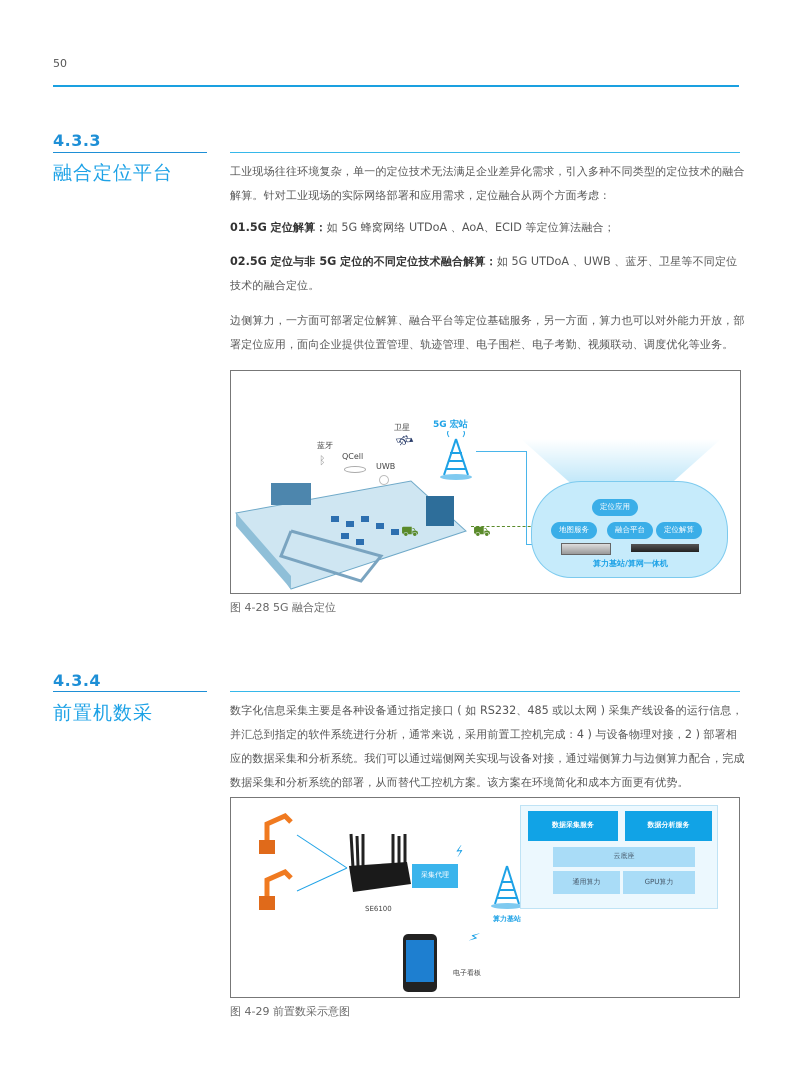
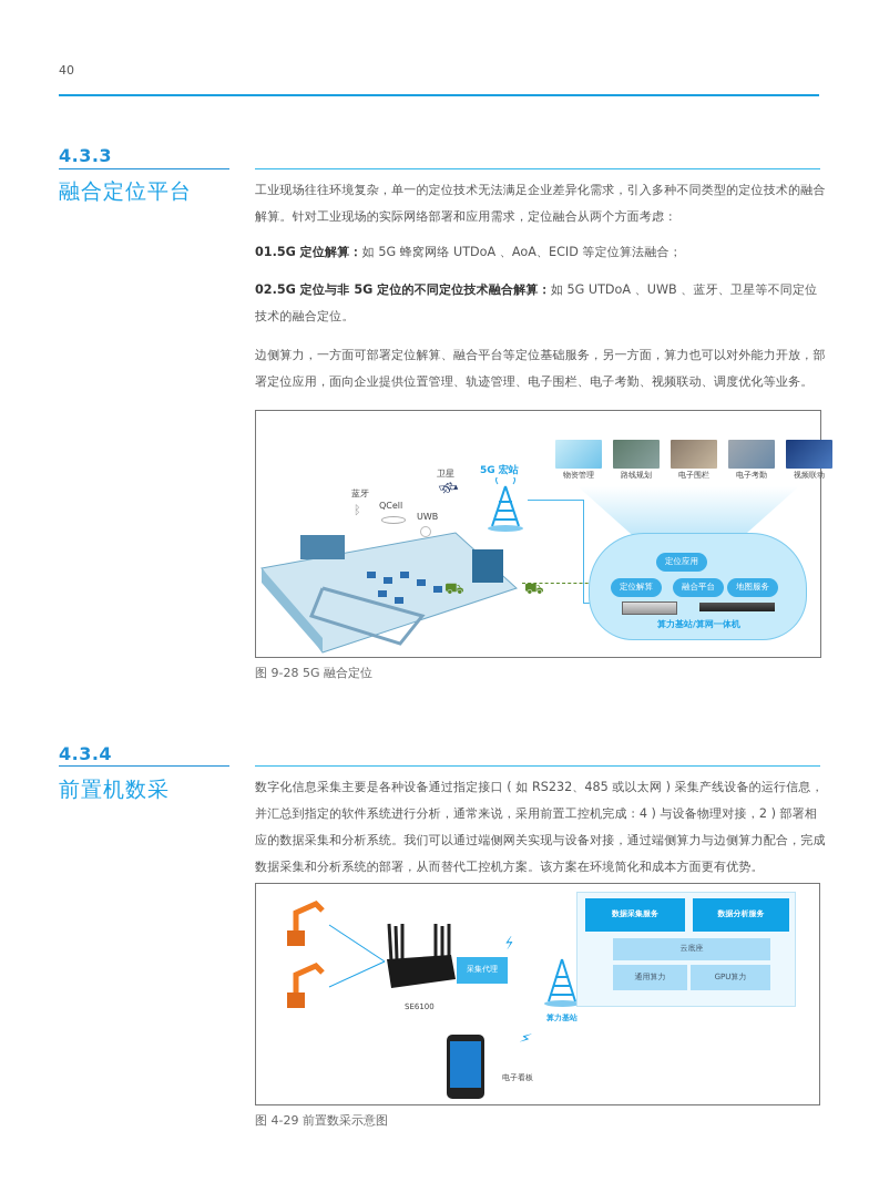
- 50
+ 40
  4.3.3
  融合定位平台
  工业现场往往环境复杂，单一的定位技术无法满足企业差异化需求，引入多种不同类型的定位技术的融合解算。针对工业现场的实际网络部署和应用需求，定位融合从两个方面考虑：
  01.5G 定位解算：如 5G 蜂窝网络 UTDoA 、AoA、ECID 等定位算法融合；
  02.5G 定位与非 5G 定位的不同定位技术融合解算：如 5G UTDoA 、UWB 、蓝牙、卫星等不同定位技术的融合定位。
  边侧算力，一方面可部署定位解算、融合平台等定位基础服务，另一方面，算力也可以对外能力开放，部署定位应用，面向企业提供位置管理、轨迹管理、电子围栏、电子考勤、视频联动、调度优化等业务。
  ⛟
  ⛟
  蓝牙
  ᛒ
  QCell
  UWB
  卫星
  5G 宏站
+ 物资管理
+ 路线规划
+ 电子围栏
+ 电子考勤
+ 视频联动
  定位应用
- 地图服务
+ 定位解算
  融合平台
- 定位解算
+ 地图服务
  算力基站/算网一体机
- 图 4-28 5G 融合定位
+ 图 9-28 5G 融合定位
  4.3.4
  前置机数采
  数字化信息采集主要是各种设备通过指定接口 ( 如 RS232、485 或以太网 ) 采集产线设备的运行信息，并汇总到指定的软件系统进行分析，通常来说，采用前置工控机完成：4 ) 与设备物理对接，2 ) 部署相应的数据采集和分析系统。我们可以通过端侧网关实现与设备对接，通过端侧算力与边侧算力配合，完成数据采集和分析系统的部署，从而替代工控机方案。该方案在环境简化和成本方面更有优势。
  SE6100
  采集代理
  算力基站
  电子看板
  数据采集服务
  数据分析服务
  云底座
  通用算力
  GPU算力
  图 4-29 前置数采示意图
